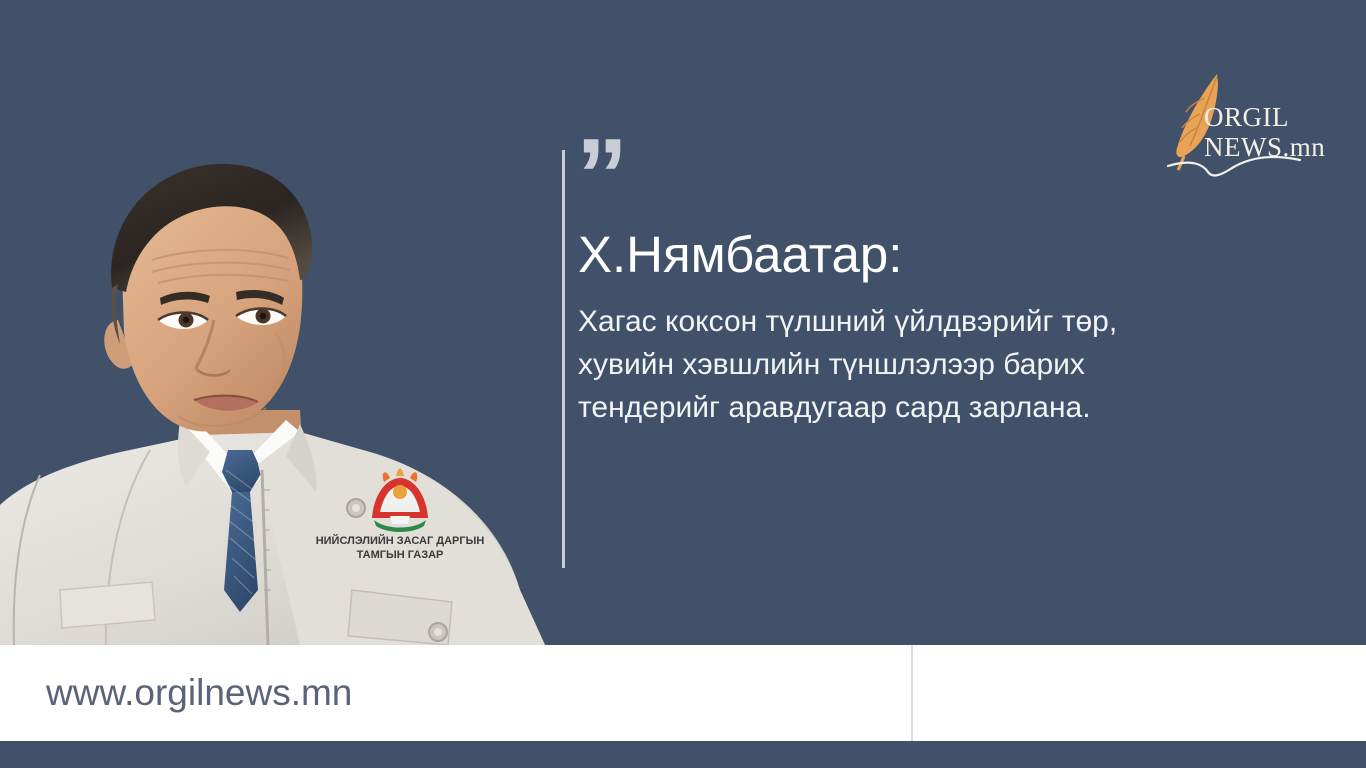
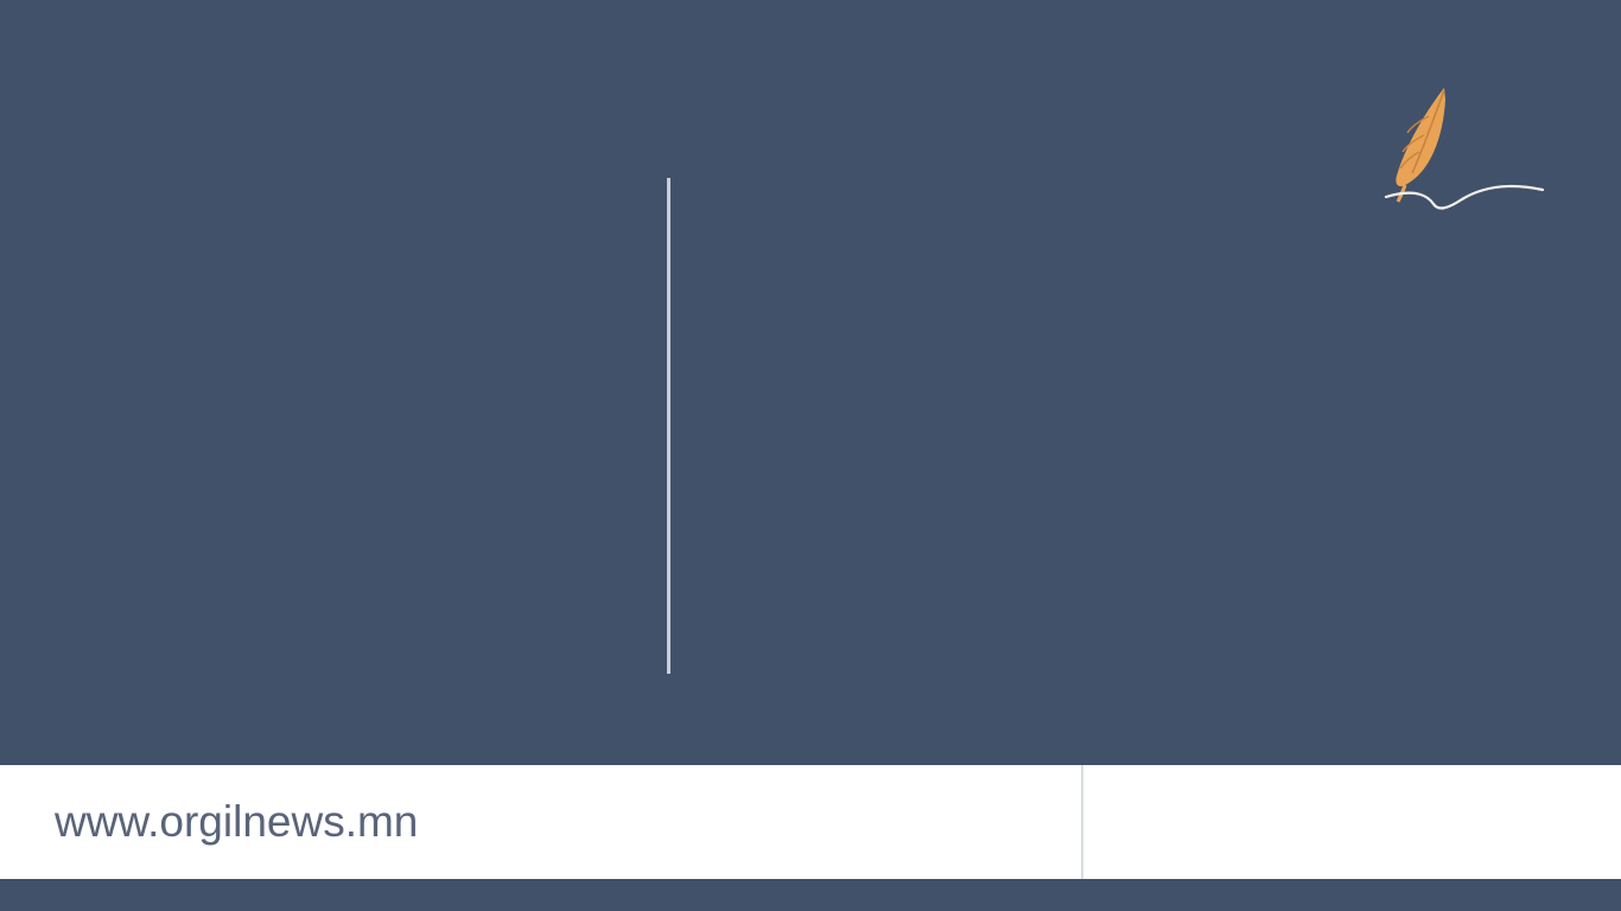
- НИЙСЛЭЛИЙН ЗАСАГ ДАРГЫН
- ТАМГЫН ГАЗАР
- ”
- Х.Нямбаатар:
- Хагас коксон түлшний үйлдвэрийг төр, хувийн хэвшлийн түншлэлээр барих тендерийг аравдугаар сард зарлана.
- ORGIL
- NEWS.mn
  www.orgilnews.mn
